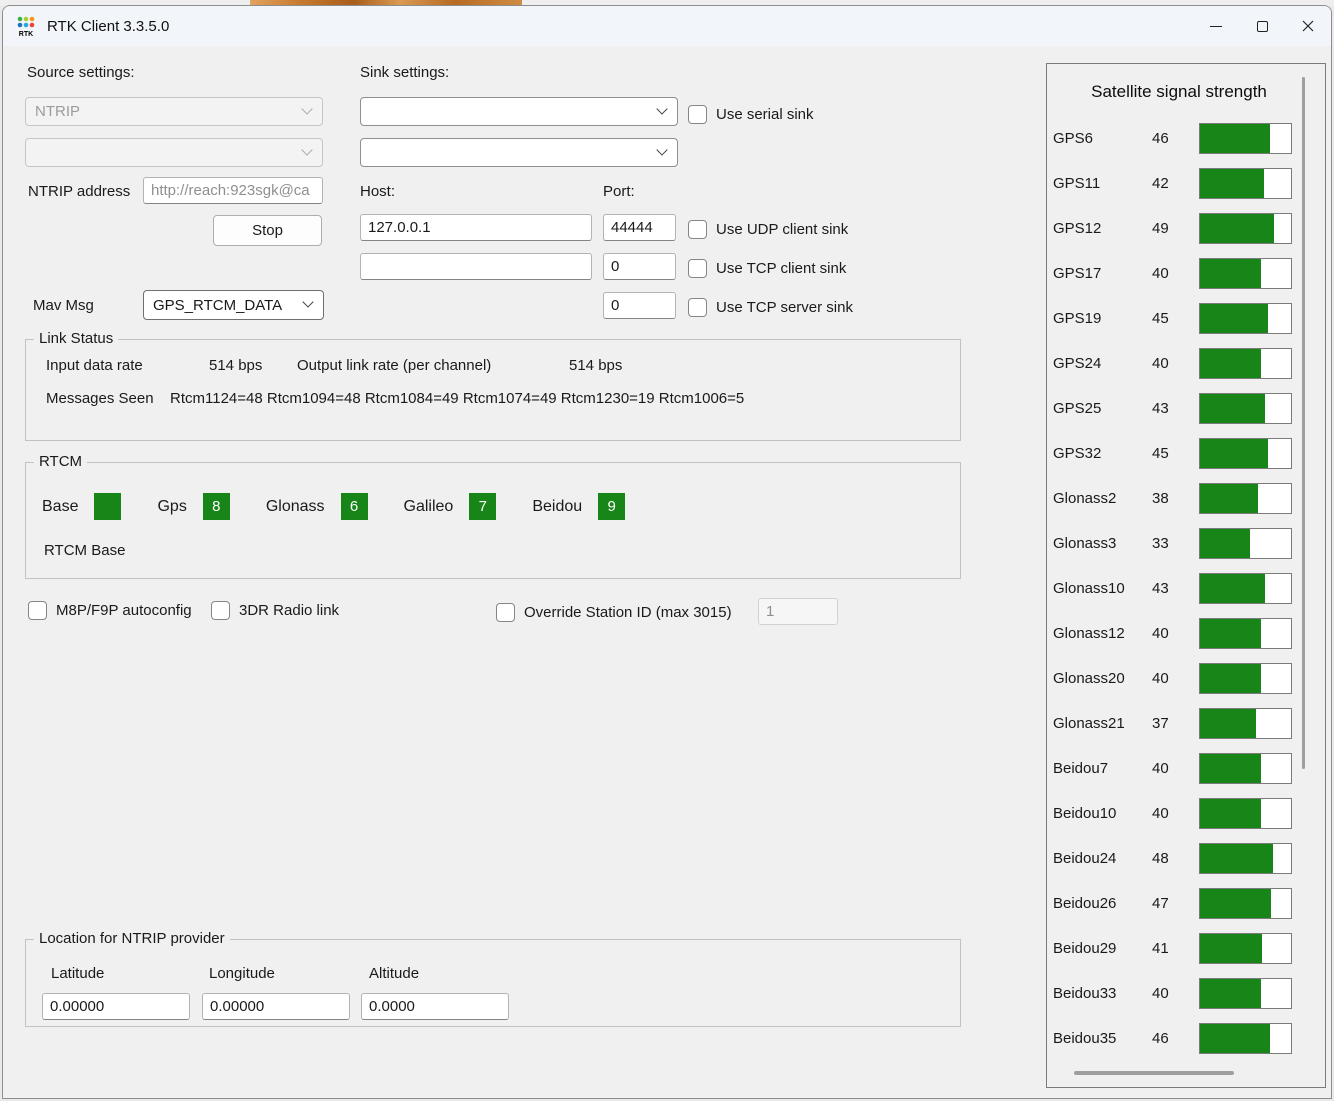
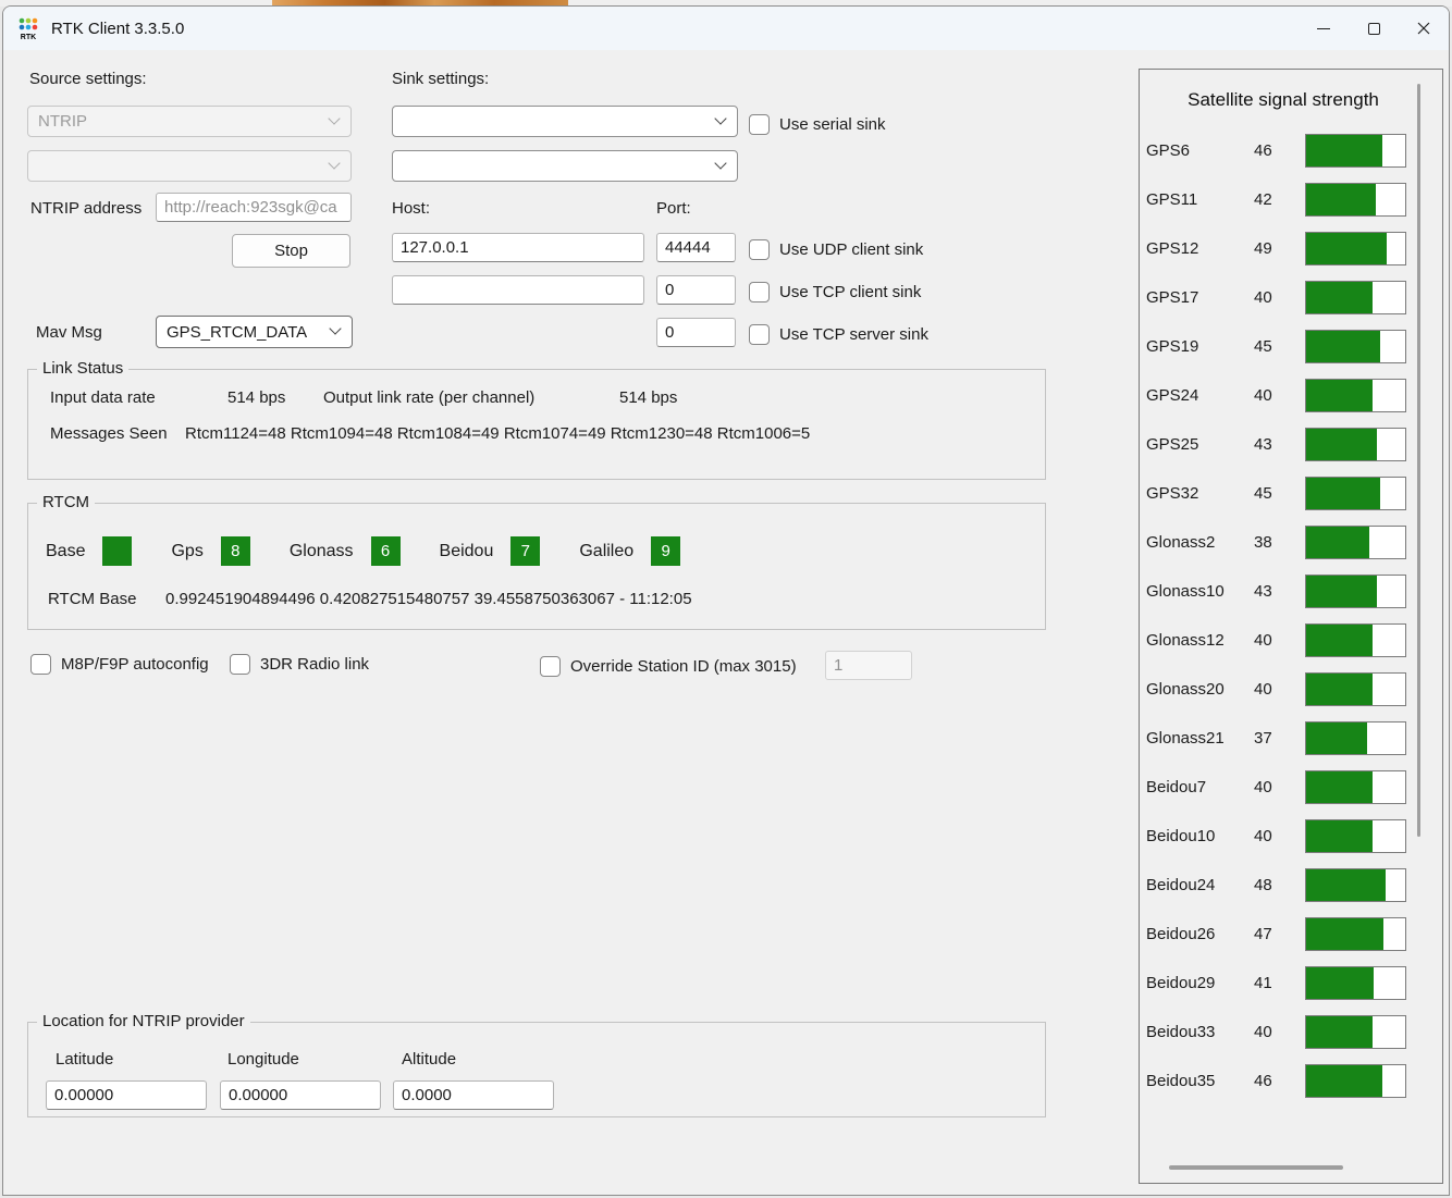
  RTK Client 3.3.5.0
  Source settings:
  NTRIP
  NTRIP address
  http://reach:923sgk@ca
  Stop
  Sink settings:
  Use serial sink
  Host:
  Port:
  127.0.0.1
  44444
  Use UDP client sink
  0
  Use TCP client sink
  0
  Use TCP server sink
  Mav Msg
  GPS_RTCM_DATA
  Link Status
  Input data rate
  514 bps
  Output link rate (per channel)
  514 bps
  Messages Seen
- Rtcm1124=48 Rtcm1094=48 Rtcm1084=49 Rtcm1074=49 Rtcm1230=19 Rtcm1006=5
+ Rtcm1124=48 Rtcm1094=48 Rtcm1084=49 Rtcm1074=49 Rtcm1230=48 Rtcm1006=5
  RTCM
  Base
  Gps
  8
  Glonass
  6
- Galileo
+ Beidou
  7
- Beidou
+ Galileo
  9
  RTCM Base
+ 0.992451904894496 0.420827515480757 39.4558750363067 - 11:12:05
  M8P/F9P autoconfig
  3DR Radio link
  Override Station ID (max 3015)
  1
  Location for NTRIP provider
  Latitude
  Longitude
  Altitude
  0.00000
  0.00000
  0.0000
  Satellite signal strength
  GPS6
  46
  GPS11
  42
  GPS12
  49
  GPS17
  40
  GPS19
  45
  GPS24
  40
  GPS25
  43
  GPS32
  45
  Glonass2
  38
- Glonass3
- 33
  Glonass10
  43
  Glonass12
  40
  Glonass20
  40
  Glonass21
  37
  Beidou7
  40
  Beidou10
  40
  Beidou24
  48
  Beidou26
  47
  Beidou29
  41
  Beidou33
  40
  Beidou35
  46
